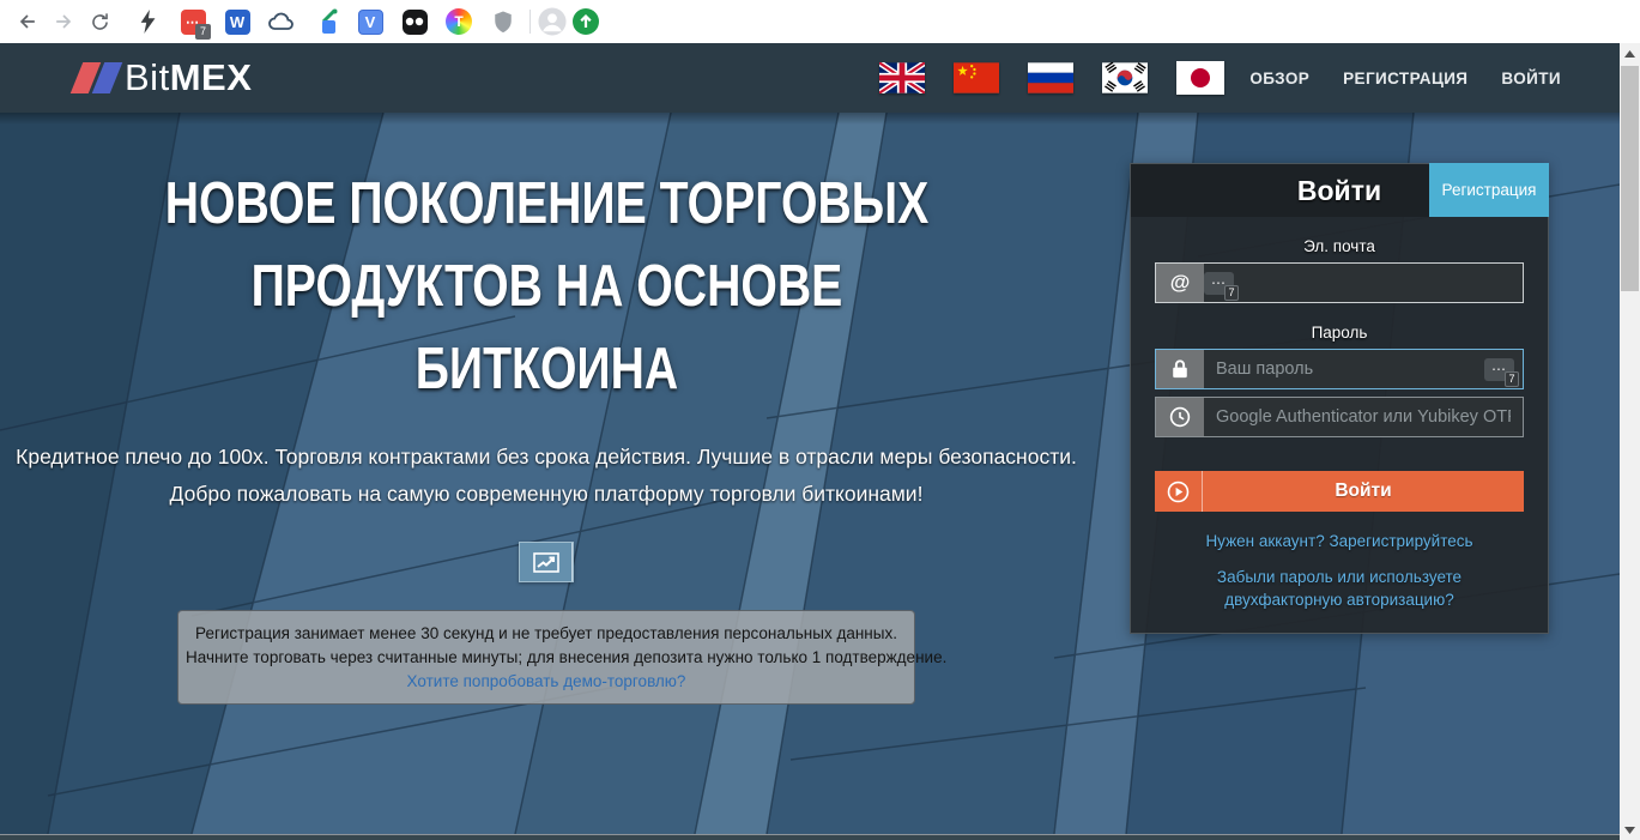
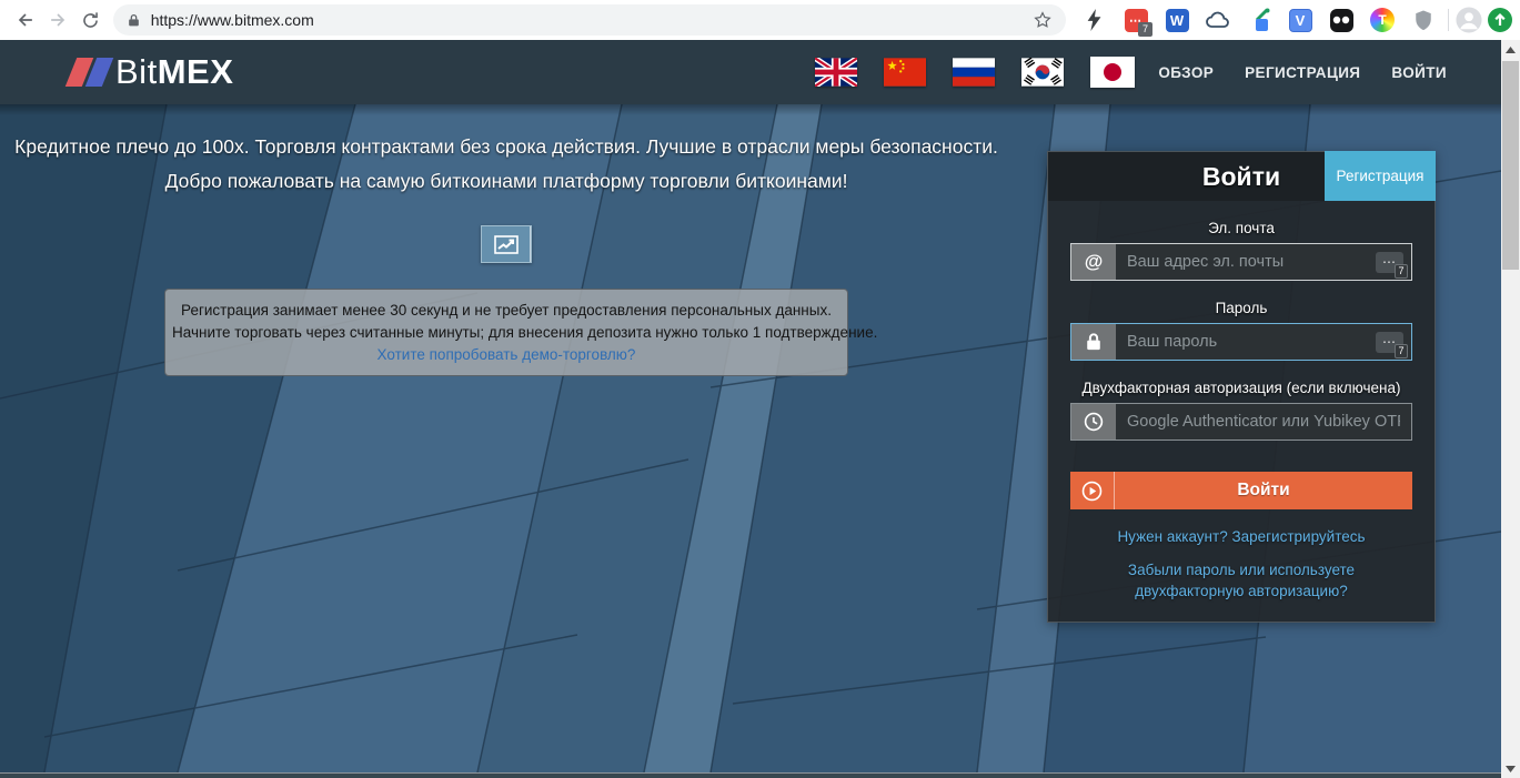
+ https://www.bitmex.com
  ⋯
  7
  W
  V
  T
  BitMEX
  ОБЗОР
  РЕГИСТРАЦИЯ
  ВОЙТИ
- НОВОЕ ПОКОЛЕНИЕ ТОРГОВЫХ
- ПРОДУКТОВ НА ОСНОВЕ
- БИТКОИНА
  Кредитное плечо до 100x. Торговля контрактами без срока действия. Лучшие в отрасли меры безопасности.
- Добро пожаловать на самую современную платформу торговли биткоинами!
+ Добро пожаловать на самую биткоинами платформу торговли биткоинами!
  Регистрация занимает менее 30 секунд и не требует предоставления персональных данных.
  Начните торговать через считанные минуты; для внесения депозита нужно только 1 подтверждение.
  Хотите попробовать демо-торговлю?
  Войти
  Регистрация
  Эл. почта
  @
+ Ваш адрес эл. почты
  ⋯
  7
  Пароль
  Ваш пароль
  ⋯
  7
+ Двухфакторная авторизация (если включена)
  Google Authenticator или Yubikey OT
  Войти
  Нужен аккаунт? Зарегистрируйтесь
  Забыли пароль или используете двухфакторную авторизацию?
